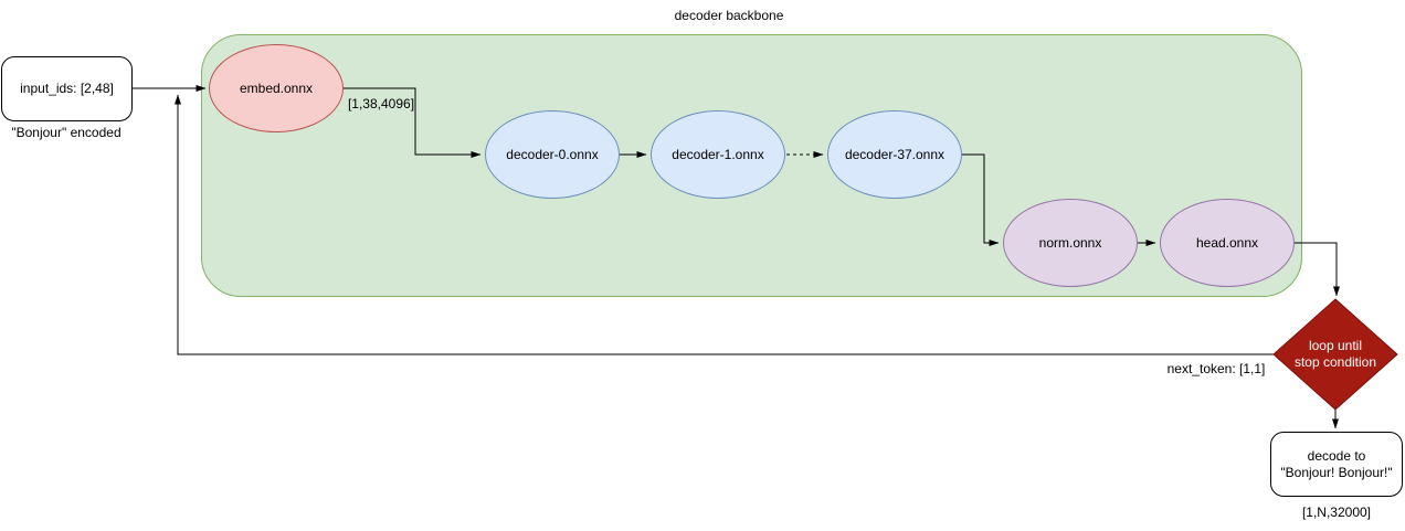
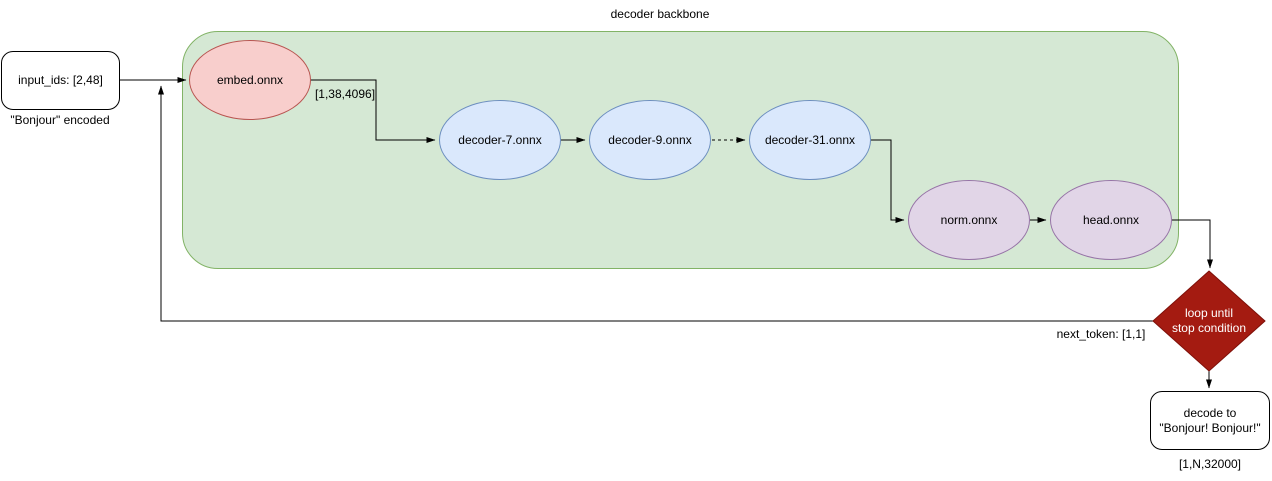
  decoder backbone
  input_ids: [2,48]
  "Bonjour" encoded
  embed.onnx
  [1,38,4096]
- decoder-0.onnx
+ decoder-7.onnx
- decoder-1.onnx
+ decoder-9.onnx
- decoder-37.onnx
+ decoder-31.onnx
  norm.onnx
  head.onnx
  loop until
  stop condition
  next_token: [1,1]
  decode to
  "Bonjour! Bonjour!"
  [1,N,32000]
